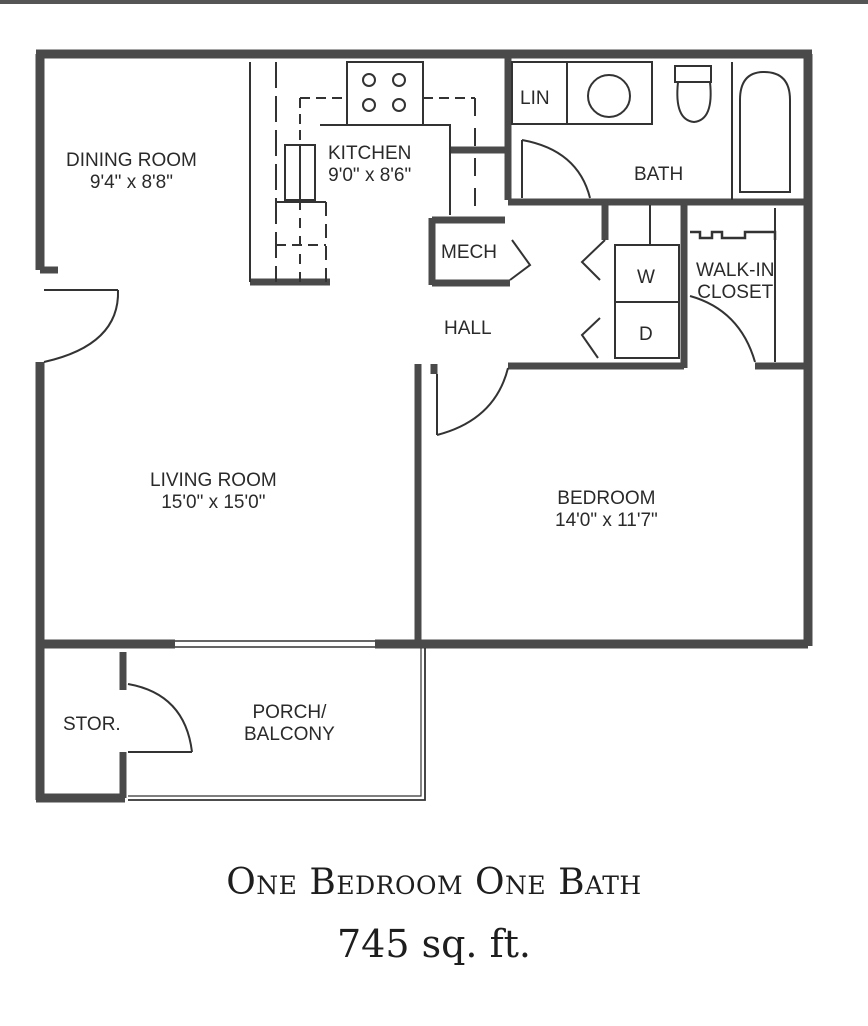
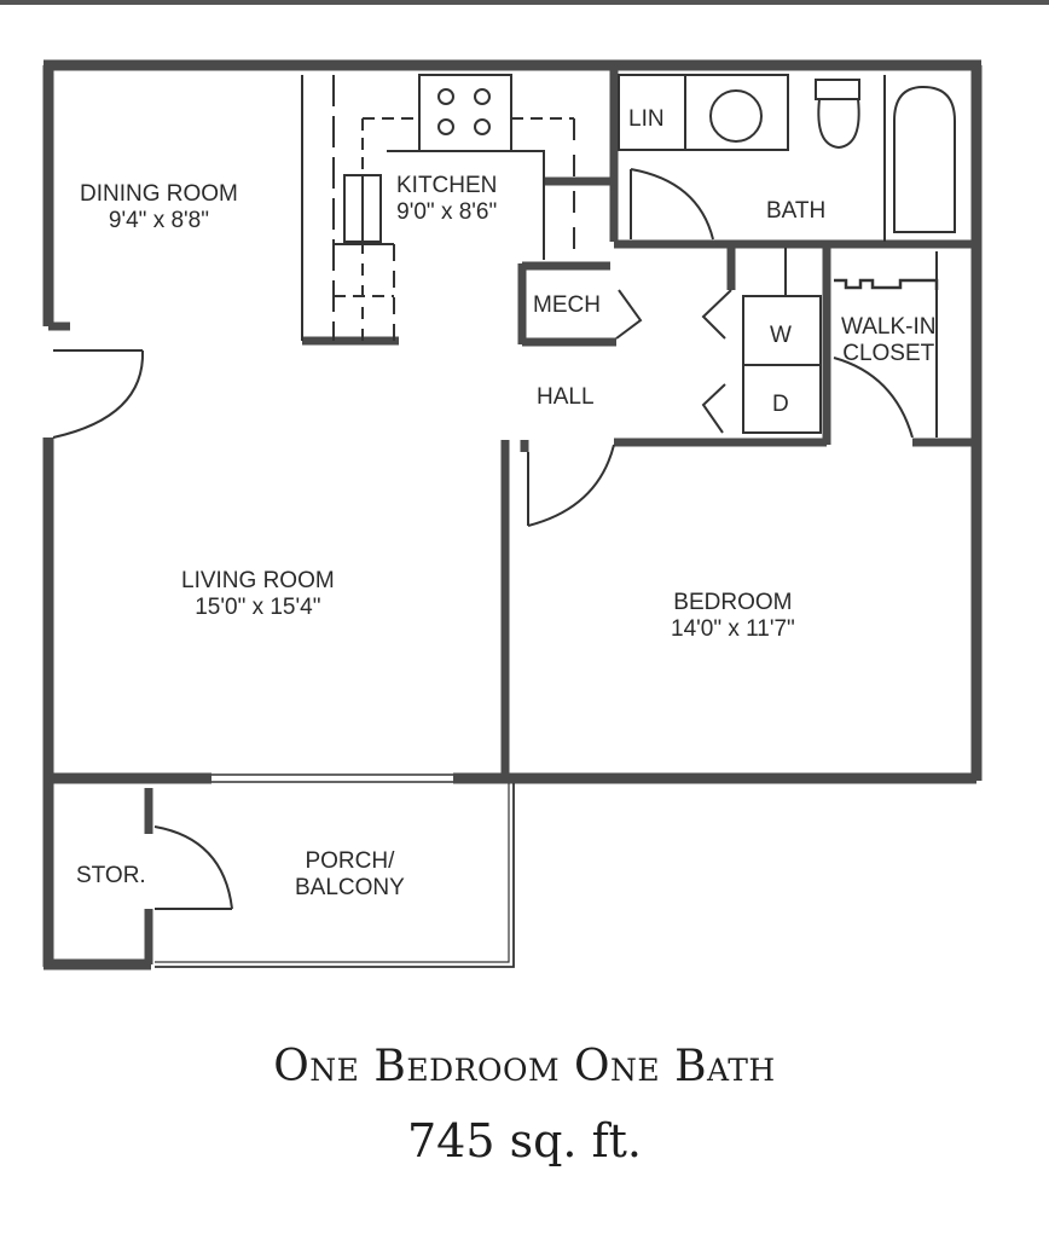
  DINING ROOM
  9'4" x 8'8"
  KITCHEN
  9'0" x 8'6"
  LIN
  BATH
  MECH
  W
  D
  WALK-IN
  CLOSET
  HALL
  LIVING ROOM
- 15'0" x 15'0"
+ 15'0" x 15'4"
  BEDROOM
  14'0" x 11'7"
  STOR.
  PORCH/
  BALCONY
  One Bedroom One Bath
  745 sq. ft.
